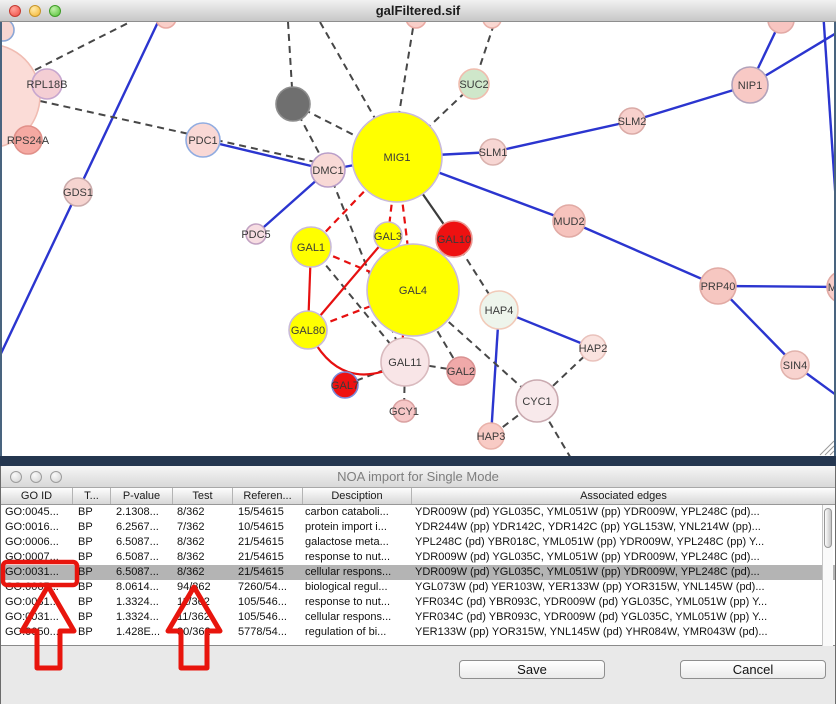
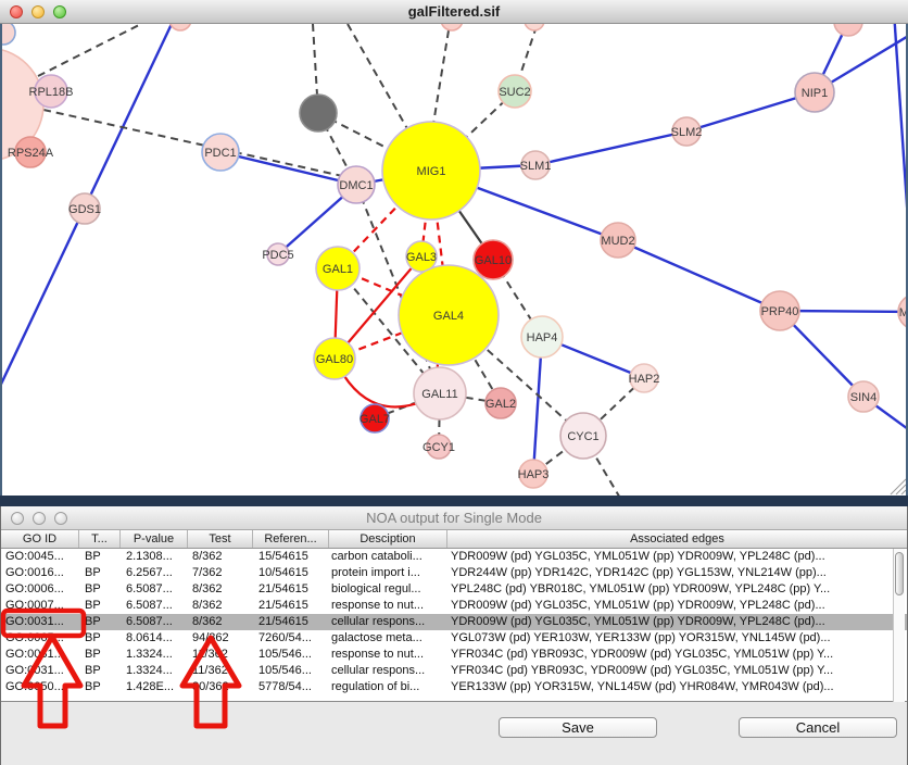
  galFiltered.sif
  RPL18B
  RPS24A
  GDS1
  PDC1
  SUC2
  MIG1
  SLM1
  DMC1
  PDC5
  SLM2
  NIP1
  MUD2
  PRP40
  SIN4
  HAP2
  GAL1
  GAL3
  GAL10
  GAL4
  GAL80
  GAL11
  GAL2
  GAL7
  GCY1
  HAP4
  CYC1
  HAP3
- NOA import for Single Mode
+ NOA output for Single Mode
  GO ID
  T...
  P-value
  Test
  Referen...
  Desciption
  Associated edges
  GO:0045...
  BP
  2.1308...
  8/362
  15/54615
  carbon cataboli...
  YDR009W (pd) YGL035C, YML051W (pp) YDR009W, YPL248C (pd)...
  GO:0016...
  BP
  6.2567...
  7/362
  10/54615
  protein import i...
  YDR244W (pp) YDR142C, YDR142C (pp) YGL153W, YNL214W (pp)...
  GO:0006...
  BP
  6.5087...
  8/362
  21/54615
- galactose meta...
+ biological regul...
  YPL248C (pd) YBR018C, YML051W (pp) YDR009W, YPL248C (pp) Y...
  GO:0007...
  BP
  6.5087...
  8/362
  21/54615
  response to nut...
  YDR009W (pd) YGL035C, YML051W (pp) YDR009W, YPL248C (pd)...
  GO:0031...
  BP
  6.5087...
  8/362
  21/54615
  cellular respons...
  YDR009W (pd) YGL035C, YML051W (pp) YDR009W, YPL248C (pd)...
  BP
  8.0614...
  94/62
  7260/54...
- biological regul...
+ galactose meta...
  YGL073W (pd) YER103W, YER133W (pp) YOR315W, YNL145W (pd)...
  GO:001..
  BP
  1.3324...
  105/546...
  response to nut...
  YFR034C (pd) YBR093C, YDR009W (pd) YGL035C, YML051W (pp) Y...
  GO:031...
  BP
  1.3324...
  11/362
  105/546...
  cellular respons...
  YFR034C (pd) YBR093C, YDR009W (pd) YGL035C, YML051W (pp) Y...
  GO50...
  BP
  1.428E...
  5778/54...
  regulation of bi...
  YER133W (pp) YOR315W, YNL145W (pd) YHR084W, YMR043W (pd)...
  Save
  Cancel
